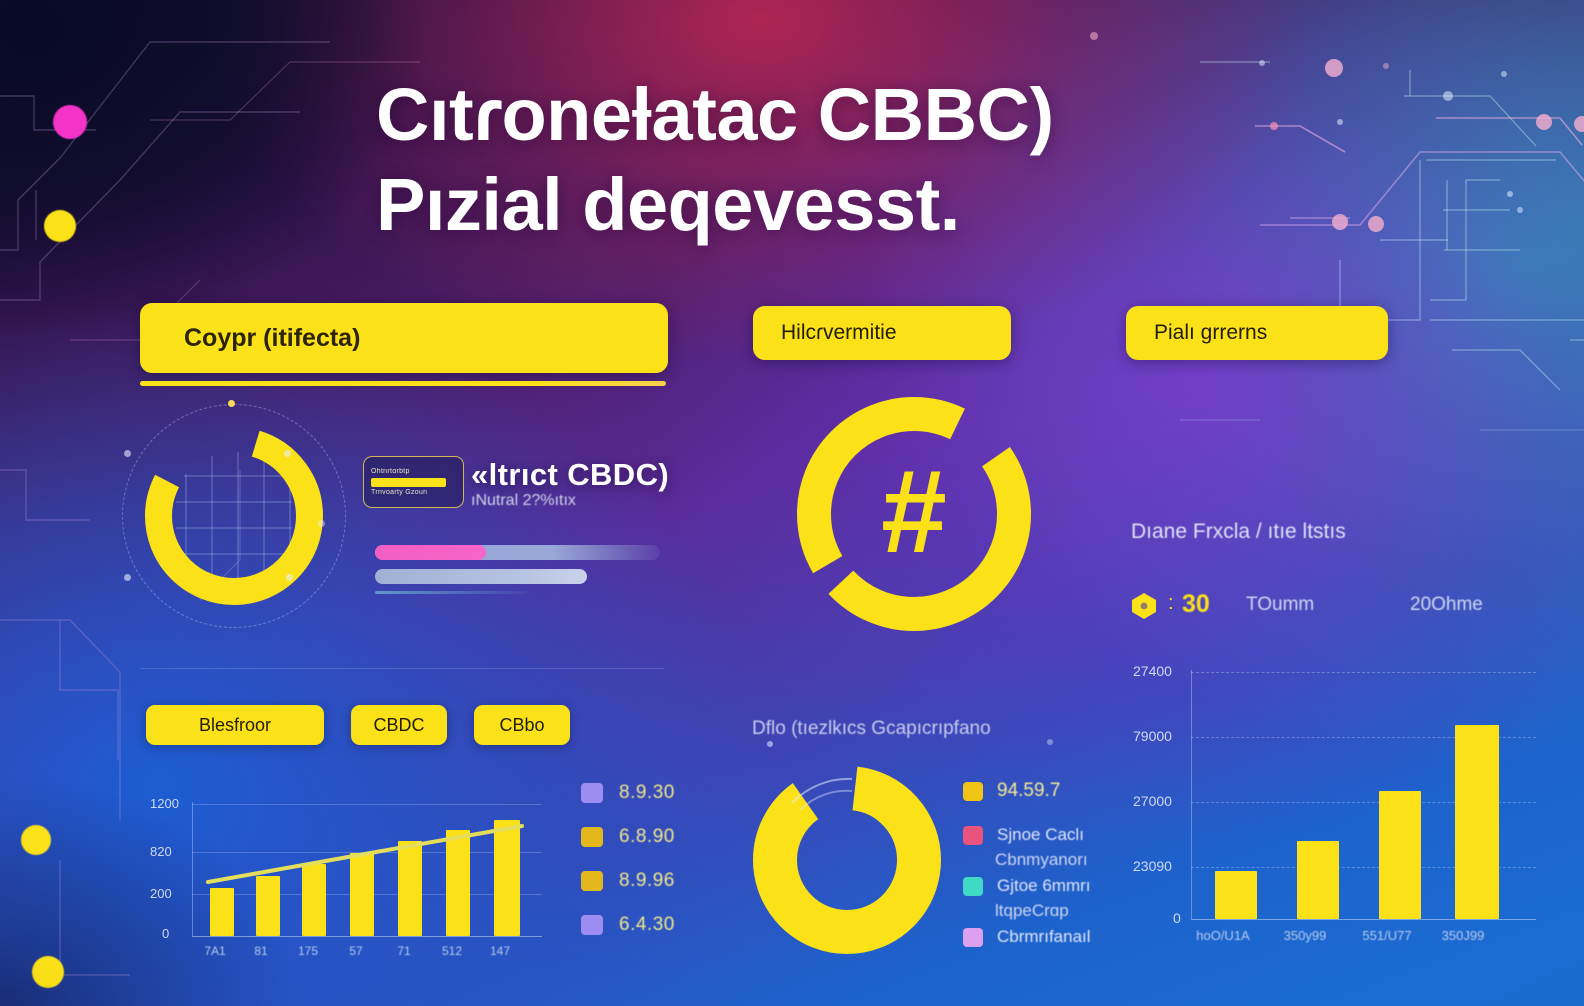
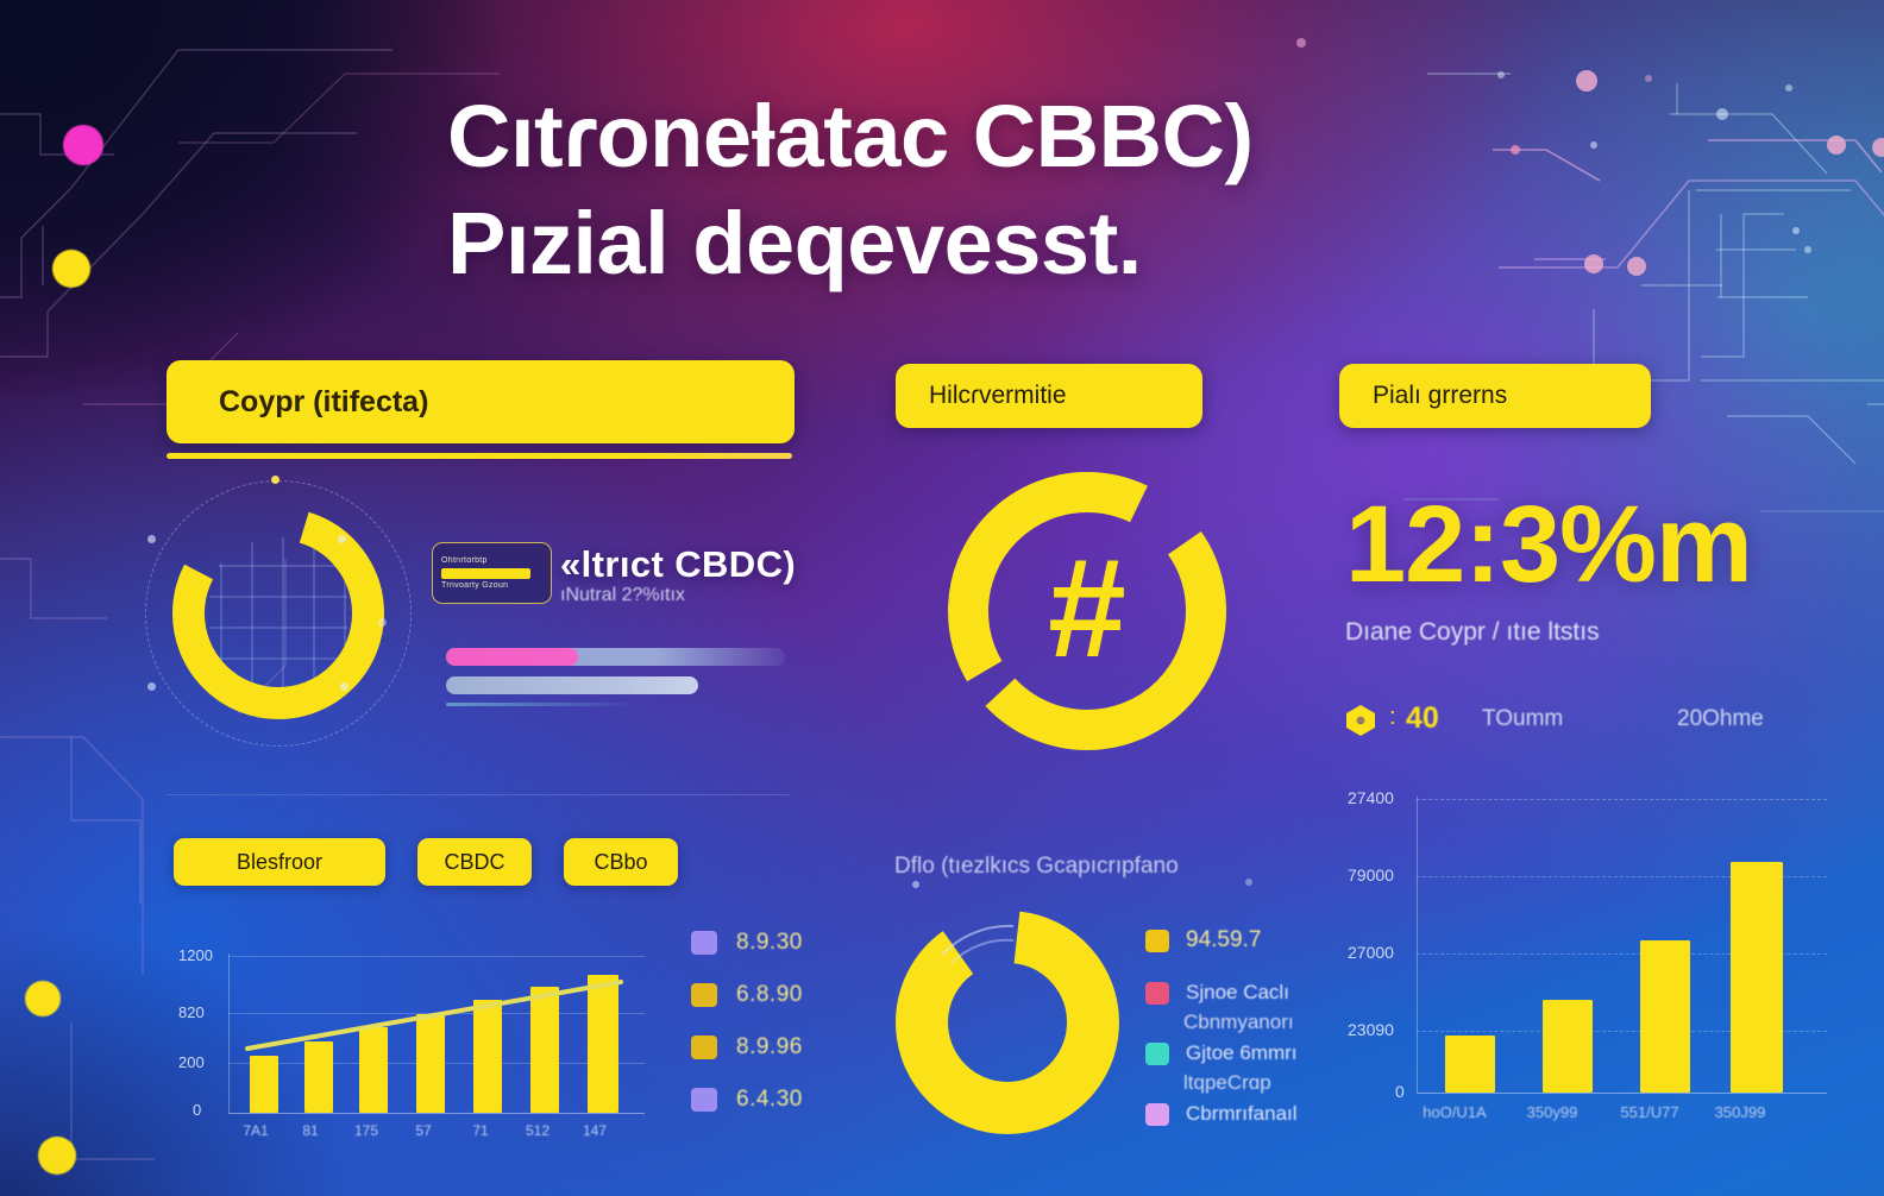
  Cıtɾoneƚatac CBBC)
  Pızial deqevesst.
  Coypr (itifecta)
  Hilcɾvermitie
  Pialı grrerns
  «ltrıct CBDC)
  ıNutral 2?%ıtıx
  Blesfroor
  CBDC
  CBbo
  1200
  820
  200
  0
  7A1
  81
  175
  57
  71
  512
  147
  8.9.30
  6.8.90
  8.9.96
  6.4.30
  #
  Dflo (tıezlkıcs Gcapıcrıpfano
  94.59.7
  Sjnoe Caclı
  Cbnmyanorı
  Gjtoe 6mmrı
  ltqpeCrɑp
  Cbrmrıfanaıl
+ 12:3%m
- Dıane Frxcla / ıtıe ltstıs
+ Dıane Coypr / ıtıe ltstıs
  :
- 30
+ 40
  TOumm
  20Ohme
  27400
  79000
  27000
  23090
  0
  hoO/U1A
  350y99
  551/U77
  350J99
